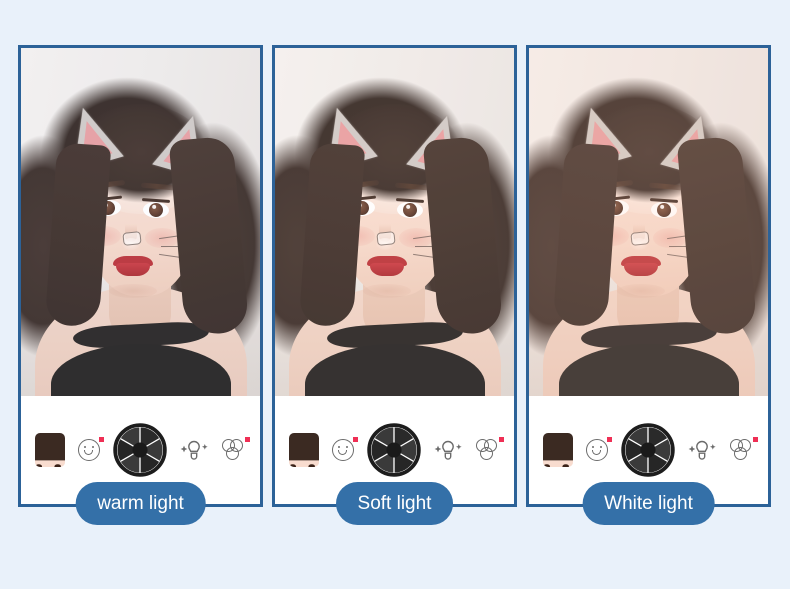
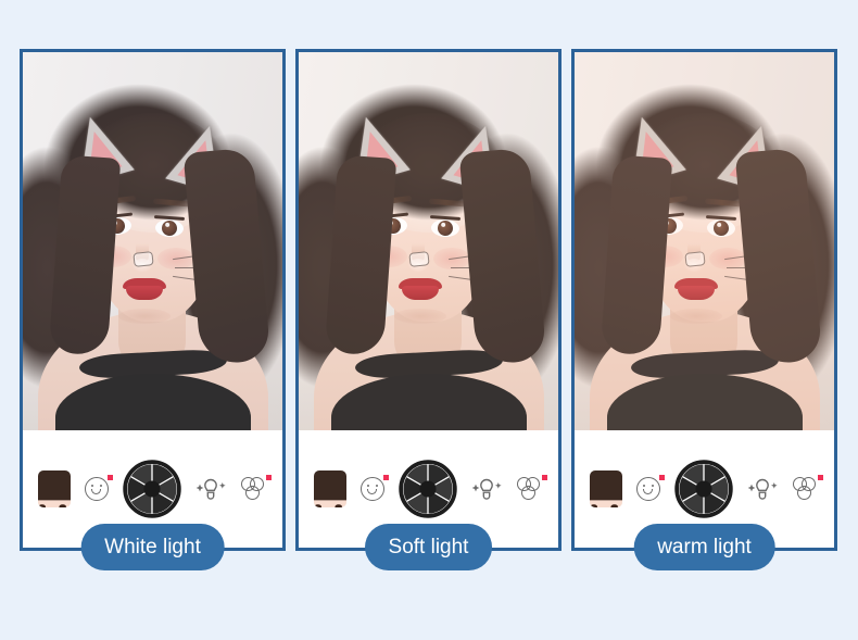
- warm light
+ White light
  Soft light
- White light
+ warm light
